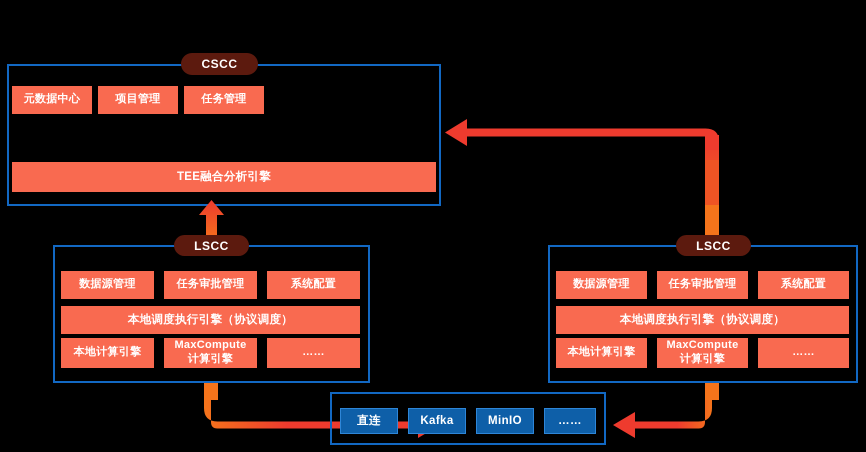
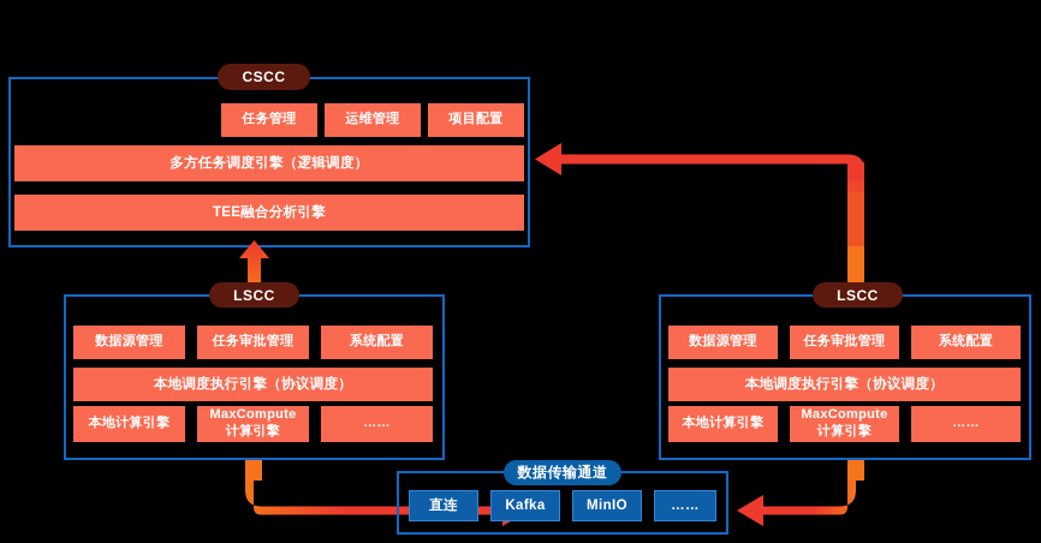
  CSCC
- 元数据中心
- 项目管理
  任务管理
+ 运维管理
+ 项目配置
+ 多方任务调度引擎（逻辑调度）
  TEE融合分析引擎
  LSCC
  数据源管理
  任务审批管理
  系统配置
  本地调度执行引擎（协议调度）
  本地计算引擎
  MaxCompute
  计算引擎
  ……
  LSCC
  数据源管理
  任务审批管理
  系统配置
  本地调度执行引擎（协议调度）
  本地计算引擎
  MaxCompute
  计算引擎
  ……
+ 数据传输通道
  直连
  Kafka
  MinIO
  ……
